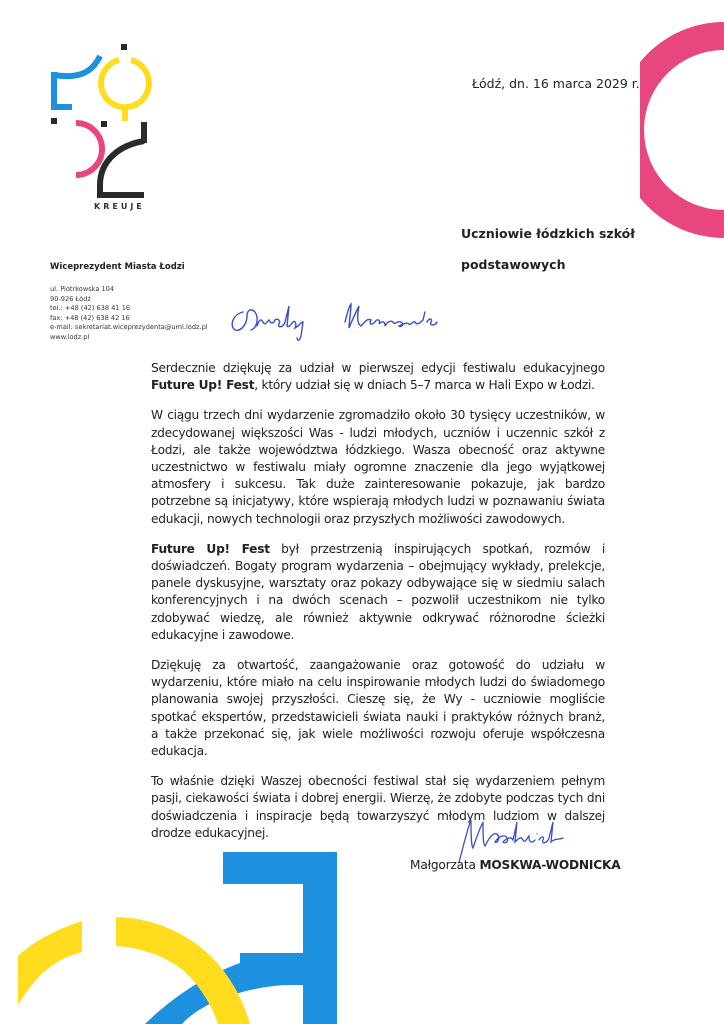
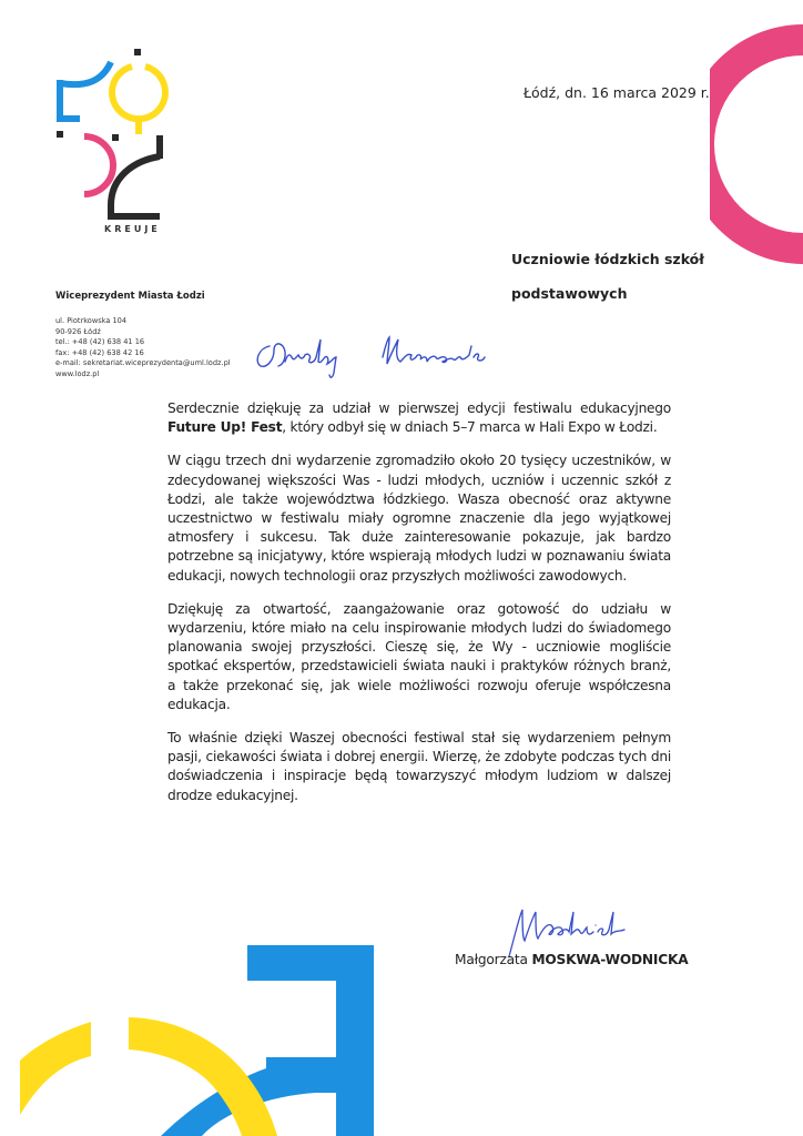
  KREUJE
  Wiceprezydent Miasta Łodzi
  ul. Piotrkowska 104
  90-926 Łódź
  tel.: +48 (42) 638 41 16
  fax: +48 (42) 638 42 16
  e-mail: sekretariat.wiceprezydenta@uml.lodz.pl
  www.lodz.pl
  Łódź, dn. 16 marca 2029 r.
  Uczniowie łódzkich szkół
  podstawowych
- Serdecznie dziękuję za udział w pierwszej edycji festiwalu edukacyjnego Future Up! Fest, który udział się w dniach 5–7 marca w Hali Expo w Łodzi.
+ Serdecznie dziękuję za udział w pierwszej edycji festiwalu edukacyjnego Future Up! Fest, który odbył się w dniach 5–7 marca w Hali Expo w Łodzi.
- W ciągu trzech dni wydarzenie zgromadziło około 30 tysięcy uczestników, w zdecydowanej większości Was - ludzi młodych, uczniów i uczennic szkół z Łodzi, ale także województwa łódzkiego. Wasza obecność oraz aktywne uczestnictwo w festiwalu miały ogromne znaczenie dla jego wyjątkowej atmosfery i sukcesu. Tak duże zainteresowanie pokazuje, jak bardzo potrzebne są inicjatywy, które wspierają młodych ludzi w poznawaniu świata edukacji, nowych technologii oraz przyszłych możliwości zawodowych.
+ W ciągu trzech dni wydarzenie zgromadziło około 20 tysięcy uczestników, w zdecydowanej większości Was - ludzi młodych, uczniów i uczennic szkół z Łodzi, ale także województwa łódzkiego. Wasza obecność oraz aktywne uczestnictwo w festiwalu miały ogromne znaczenie dla jego wyjątkowej atmosfery i sukcesu. Tak duże zainteresowanie pokazuje, jak bardzo potrzebne są inicjatywy, które wspierają młodych ludzi w poznawaniu świata edukacji, nowych technologii oraz przyszłych możliwości zawodowych.
- Future Up! Fest był przestrzenią inspirujących spotkań, rozmów i doświadczeń. Bogaty program wydarzenia – obejmujący wykłady, prelekcje, panele dyskusyjne, warsztaty oraz pokazy odbywające się w siedmiu salach konferencyjnych i na dwóch scenach – pozwolił uczestnikom nie tylko zdobywać wiedzę, ale również aktywnie odkrywać różnorodne ścieżki edukacyjne i zawodowe.
  Dziękuję za otwartość, zaangażowanie oraz gotowość do udziału w wydarzeniu, które miało na celu inspirowanie młodych ludzi do świadomego planowania swojej przyszłości. Cieszę się, że Wy - uczniowie mogliście spotkać ekspertów, przedstawicieli świata nauki i praktyków różnych branż, a także przekonać się, jak wiele możliwości rozwoju oferuje współczesna edukacja.
  To właśnie dzięki Waszej obecności festiwal stał się wydarzeniem pełnym pasji, ciekawości świata i dobrej energii. Wierzę, że zdobyte podczas tych dni doświadczenia i inspiracje będą towarzyszyć młodym ludziom w dalszej drodze edukacyjnej.
  Małgorzata MOSKWA-WODNICKA
